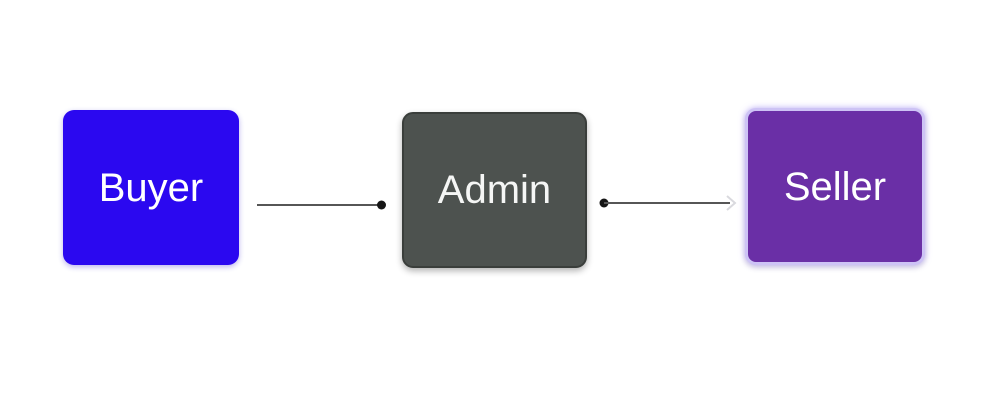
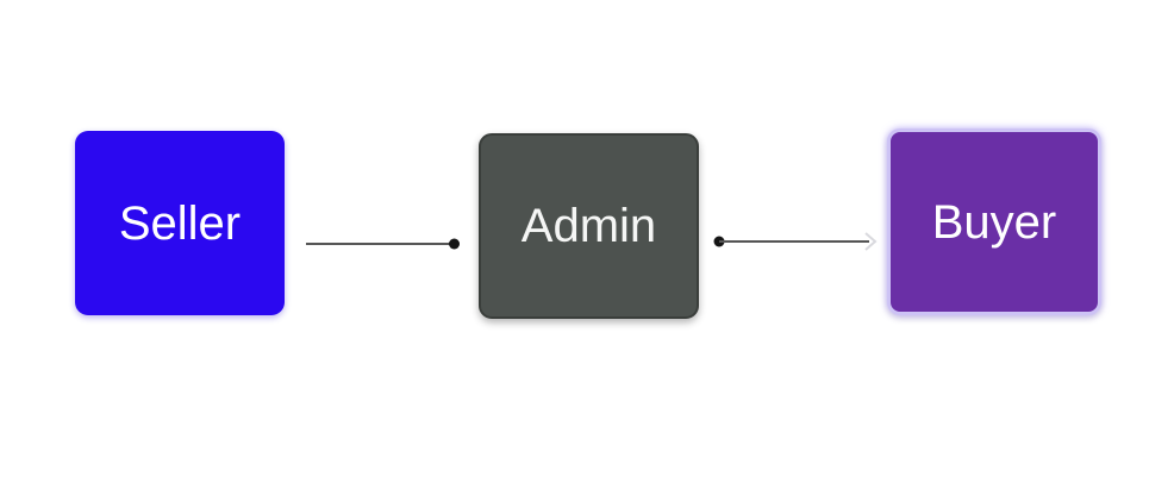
- Buyer
+ Seller
  Admin
- Seller
+ Buyer
